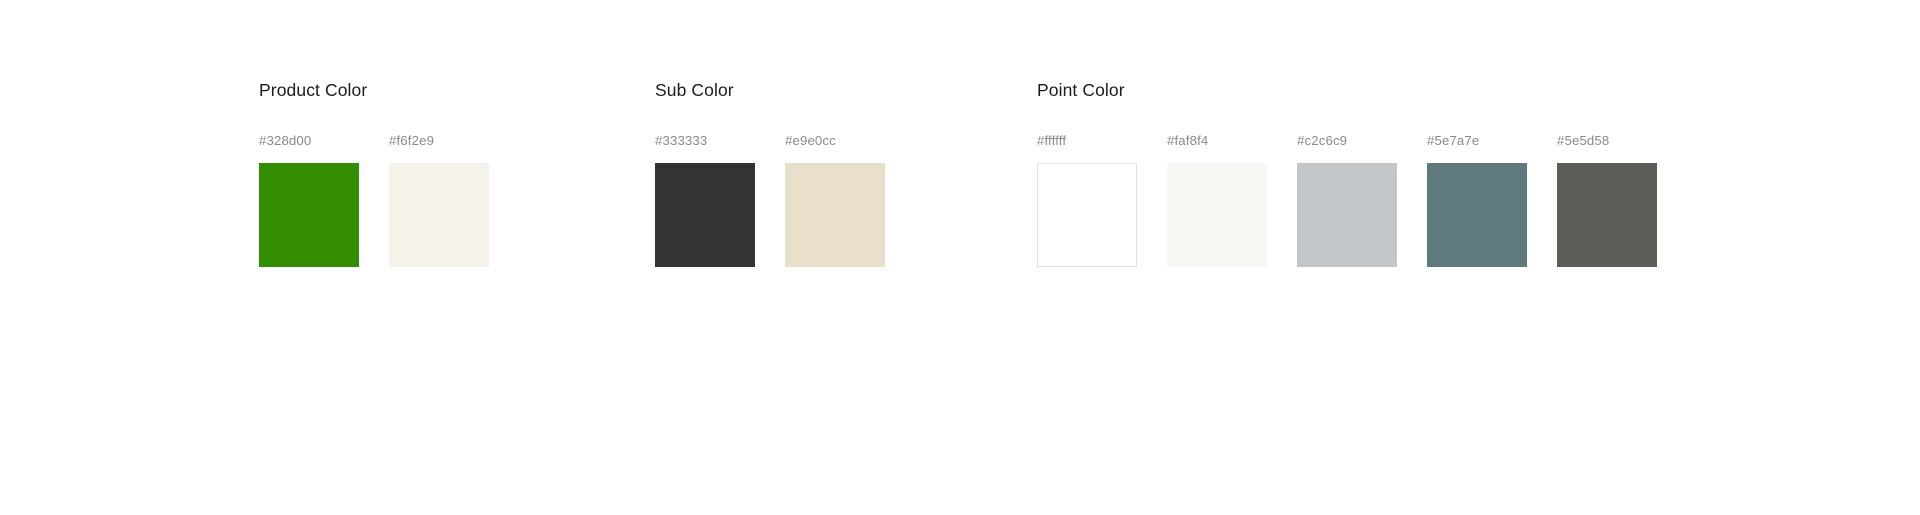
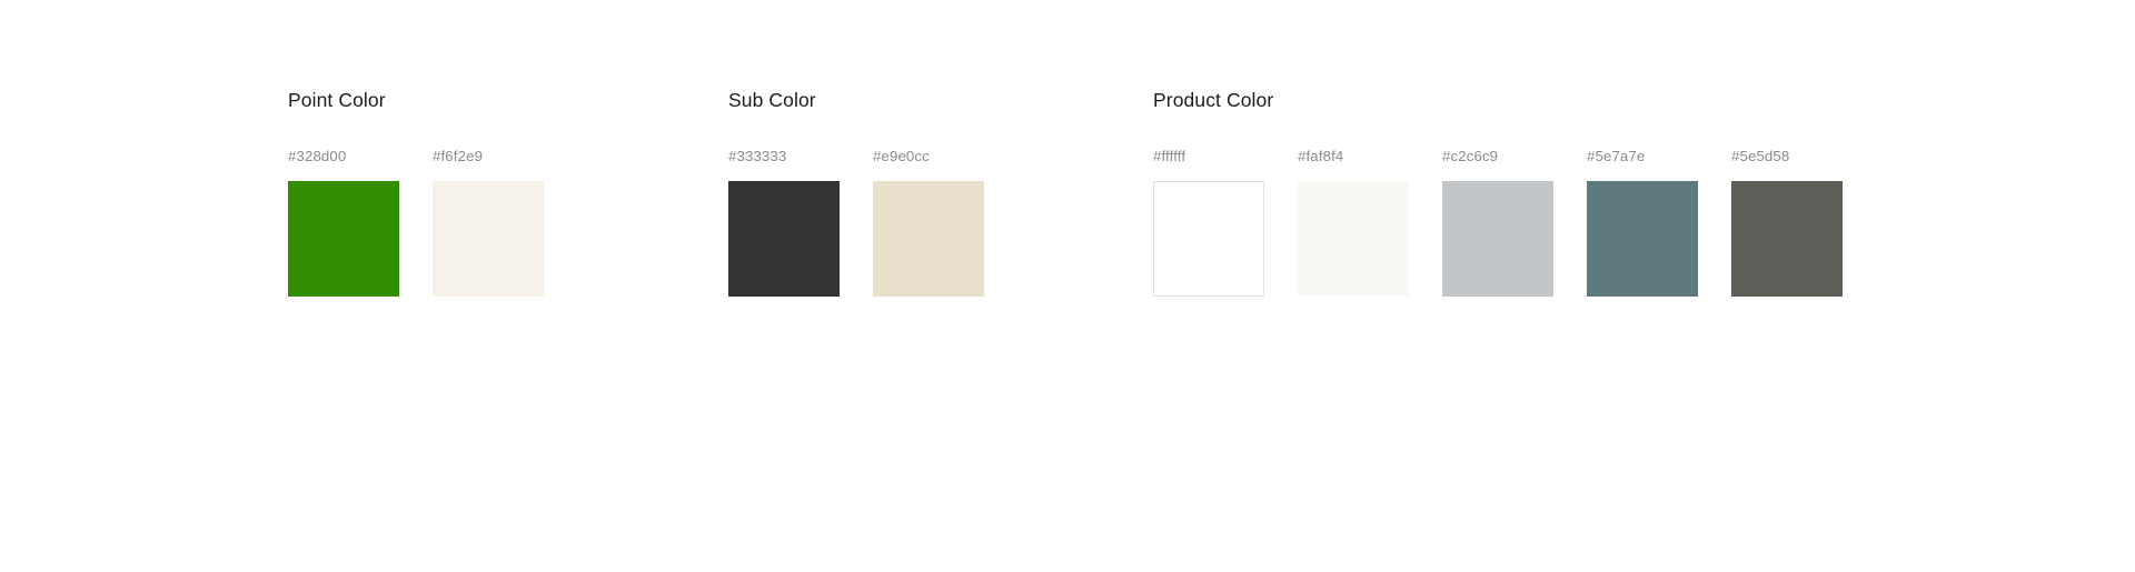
- Product Color
+ Point Color
  #328d00
  #f6f2e9
  Sub Color
  #333333
  #e9e0cc
- Point Color
+ Product Color
  #ffffff
  #faf8f4
  #c2c6c9
  #5e7a7e
  #5e5d58
